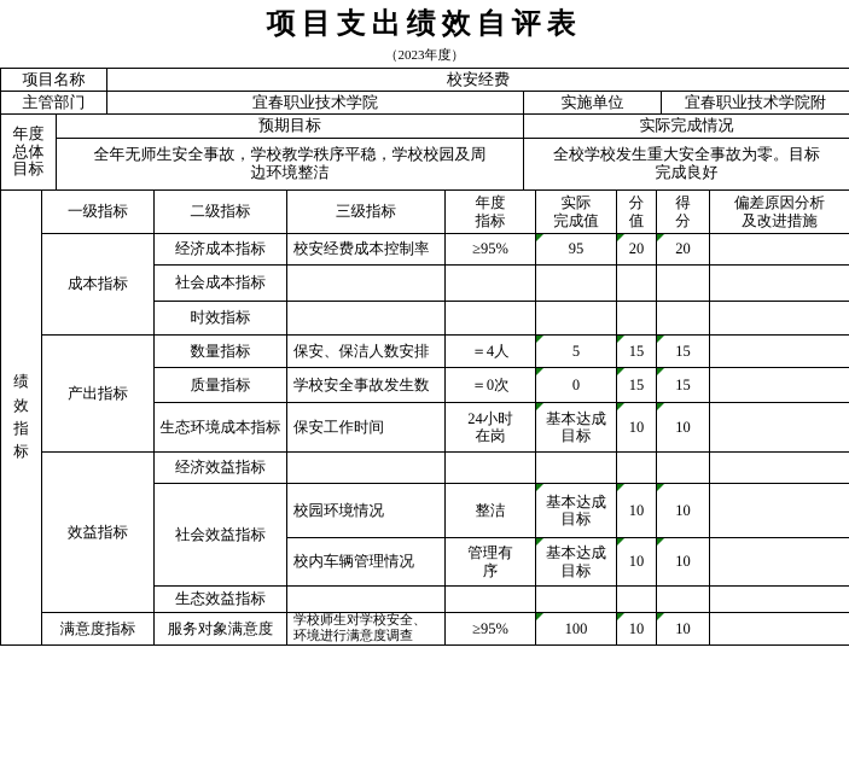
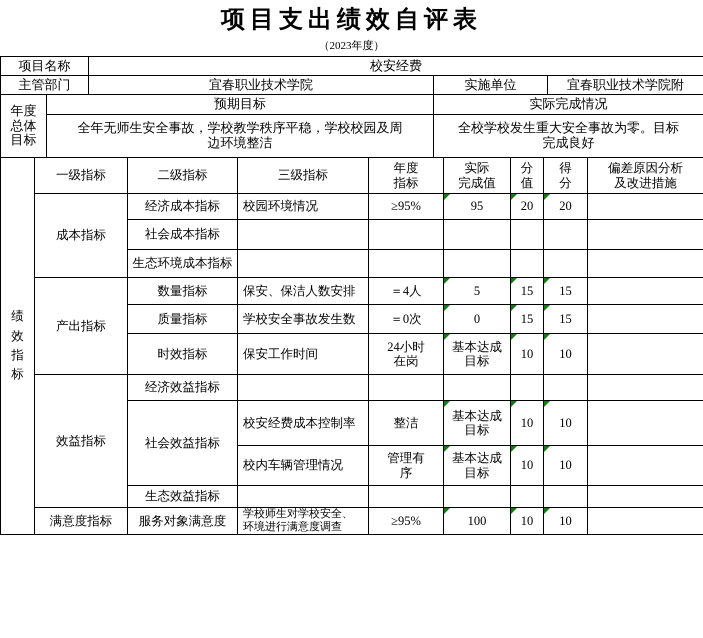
  项目支出绩效自评表
  （2023年度）
  项目名称	校安经费
  主管部门	宜春职业技术学院	实施单位	宜春职业技术学院附
  年度 总体 目标	预期目标	实际完成情况
  全年无师生安全事故，学校教学秩序平稳，学校校园及周 边环境整洁	全校学校发生重大安全事故为零。目标 完成良好
  绩 效 指 标	一级指标	二级指标	三级指标	年度 指标	实际 完成值	分 值	得 分	偏差原因分析 及改进措施
- 成本指标	经济成本指标	校安经费成本控制率	≥95%	95	20	20
+ 成本指标	经济成本指标	校园环境情况	≥95%	95	20	20
  社会成本指标
- 时效指标
+ 生态环境成本指标
  产出指标	数量指标	保安、保洁人数安排	＝4人	5	15	15
  质量指标	学校安全事故发生数	＝0次	0	15	15
- 生态环境成本指标	保安工作时间	24小时 在岗	基本达成 目标	10	10
+ 时效指标	保安工作时间	24小时 在岗	基本达成 目标	10	10
  效益指标	经济效益指标
- 社会效益指标	校园环境情况	整洁	基本达成 目标	10	10
+ 社会效益指标	校安经费成本控制率	整洁	基本达成 目标	10	10
  校内车辆管理情况	管理有 序	基本达成 目标	10	10
  生态效益指标
  满意度指标	服务对象满意度	学校师生对学校安全、 环境进行满意度调查	≥95%	100	10	10
